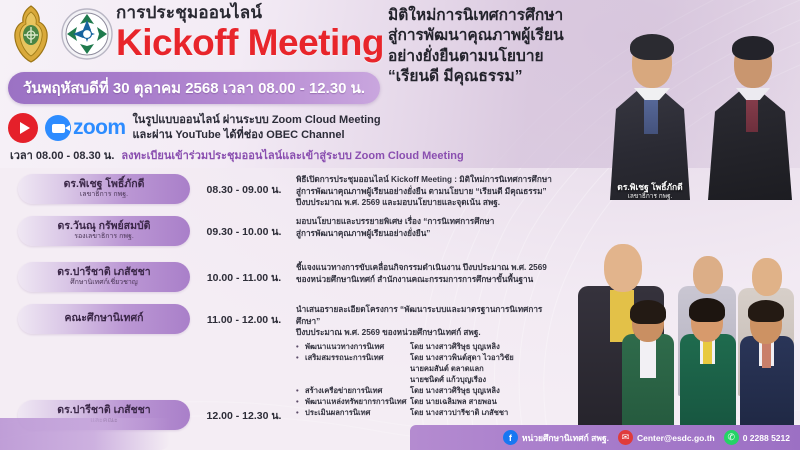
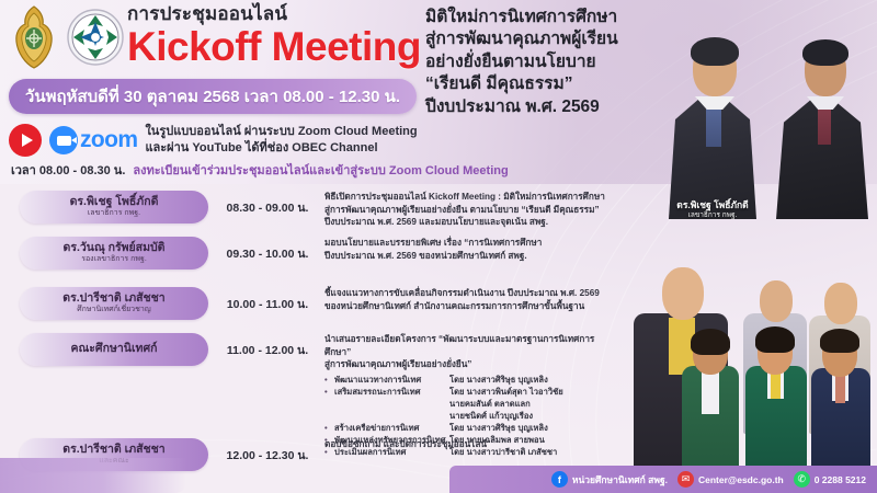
  การประชุมออนไลน์
  Kickoff Meeting
  วันพฤหัสบดีที่ 30 ตุลาคม 2568 เวลา 08.00 - 12.30 น.
  zoom
  ในรูปแบบออนไลน์ ผ่านระบบ Zoom Cloud Meeting
  และผ่าน YouTube ได้ที่ช่อง OBEC Channel
  เวลา 08.00 - 08.30 น.
  ลงทะเบียนเข้าร่วมประชุมออนไลน์และเข้าสู่ระบบ Zoom Cloud Meeting
  มิติใหม่การนิเทศการศึกษา
  สู่การพัฒนาคุณภาพผู้เรียน
  อย่างยั่งยืนตามนโยบาย
  “เรียนดี มีคุณธรรม”
+ ปีงบประมาณ พ.ศ. 2569
  ดร.พิเชฐ โพธิ์ภักดี
  ดร.พิเชฐ โพธิ์ภักดี
  08.30 - 09.00 น.
  พิธีเปิดการประชุมออนไลน์ Kickoff Meeting : มิติใหม่การนิเทศการศึกษา
  สู่การพัฒนาคุณภาพผู้เรียนอย่างยั่งยืน ตามนโยบาย “เรียนดี มีคุณธรรม”
  ปีงบประมาณ พ.ศ. 2569 และมอบนโยบายและจุดเน้น สพฐ.
  ดร.วันณุ กรัพย์สมบัติ
  09.30 - 10.00 น.
  มอบนโยบายและบรรยายพิเศษ เรื่อง “การนิเทศการศึกษา
- สู่การพัฒนาคุณภาพผู้เรียนอย่างยั่งยืน”
+ ปีงบประมาณ พ.ศ. 2569 ของหน่วยศึกษานิเทศก์ สพฐ.
  ดร.ปารีชาติ เภสัชชา
  10.00 - 11.00 น.
  ชี้แจงแนวทางการขับเคลื่อนกิจกรรมดำเนินงาน ปีงบประมาณ พ.ศ. 2569
  ของหน่วยศึกษานิเทศก์ สำนักงานคณะกรรมการการศึกษาขั้นพื้นฐาน
  คณะศึกษานิเทศก์
  11.00 - 12.00 น.
  นำเสนอรายละเอียดโครงการ “พัฒนาระบบและมาตรฐานการนิเทศการศึกษา”
- ปีงบประมาณ พ.ศ. 2569 ของหน่วยศึกษานิเทศก์ สพฐ.
+ สู่การพัฒนาคุณภาพผู้เรียนอย่างยั่งยืน”
  •
  พัฒนาแนวทางการนิเทศ
  โดย นางสาวศิริษุธ บุญเหลิง
  •
  เสริมสมรรถนะการนิเทศ
  โดย นางสาวพินต์สุดา ไวอาวิชัย
  นายคมสันต์ ตลาดแลก
  นายชนิดศ์ แก้วบุญเรือง
  •
  สร้างเครือข่ายการนิเทศ
  โดย นางสาวศิริษุธ บุญเหลิง
  •
  พัฒนาแหล่งทรัพยากรการนิเทศ
  โดย นายเฉลิมพล สายพอน
  •
  ประเมินผลการนิเทศ
  โดย นางสาวปารีชาติ เภสัชชา
  ดร.ปารีชาติ เภสัชชา
  12.00 - 12.30 น.
+ ตอบข้อซักถาม และปิดการประชุมออนไลน์
  f
  หน่วยศึกษานิเทศก์ สพฐ.
  ✉
  Center@esdc.go.th
  ✆
  0 2288 5212
